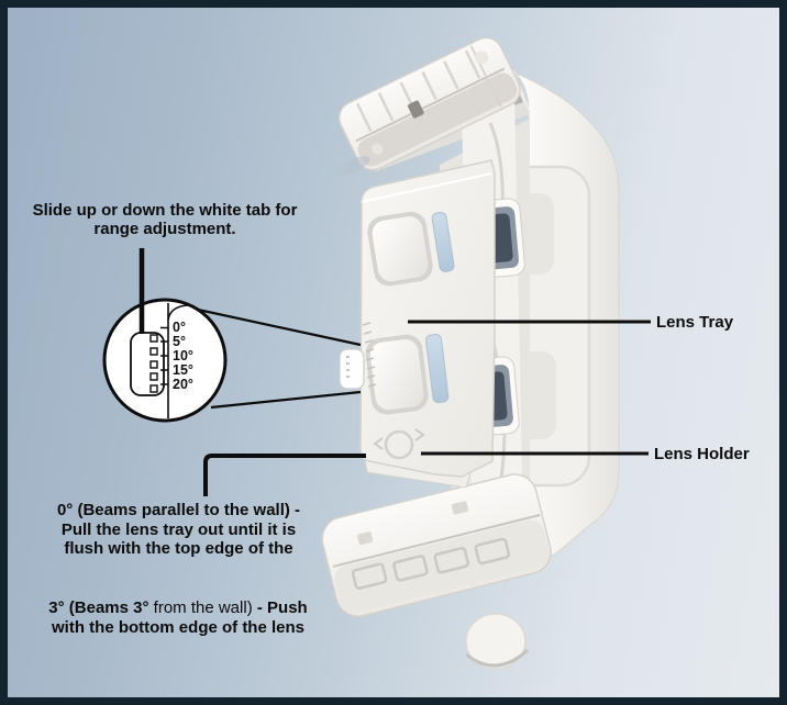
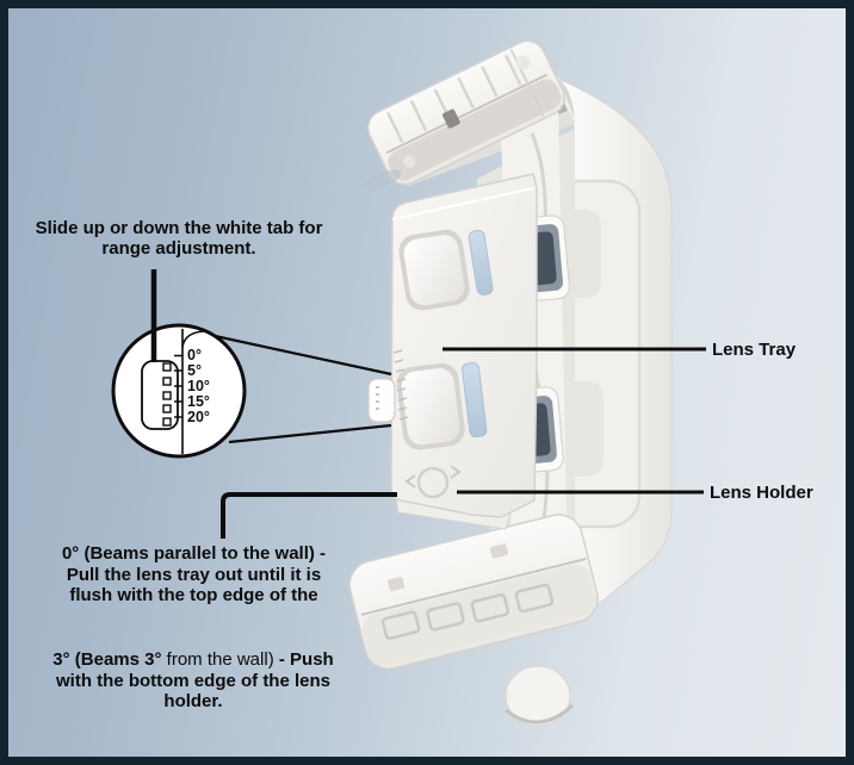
  Slide up or down the white tab for
  range adjustment.
  0°
  5°
  10°
  15°
  20°
  Lens Tray
  Lens Holder
  0° (Beams parallel to the wall) -
  Pull the lens tray out until it is
  flush with the top edge of the
  3° (Beams 3° from the wall) - Push
  with the bottom edge of the lens
+ holder.
